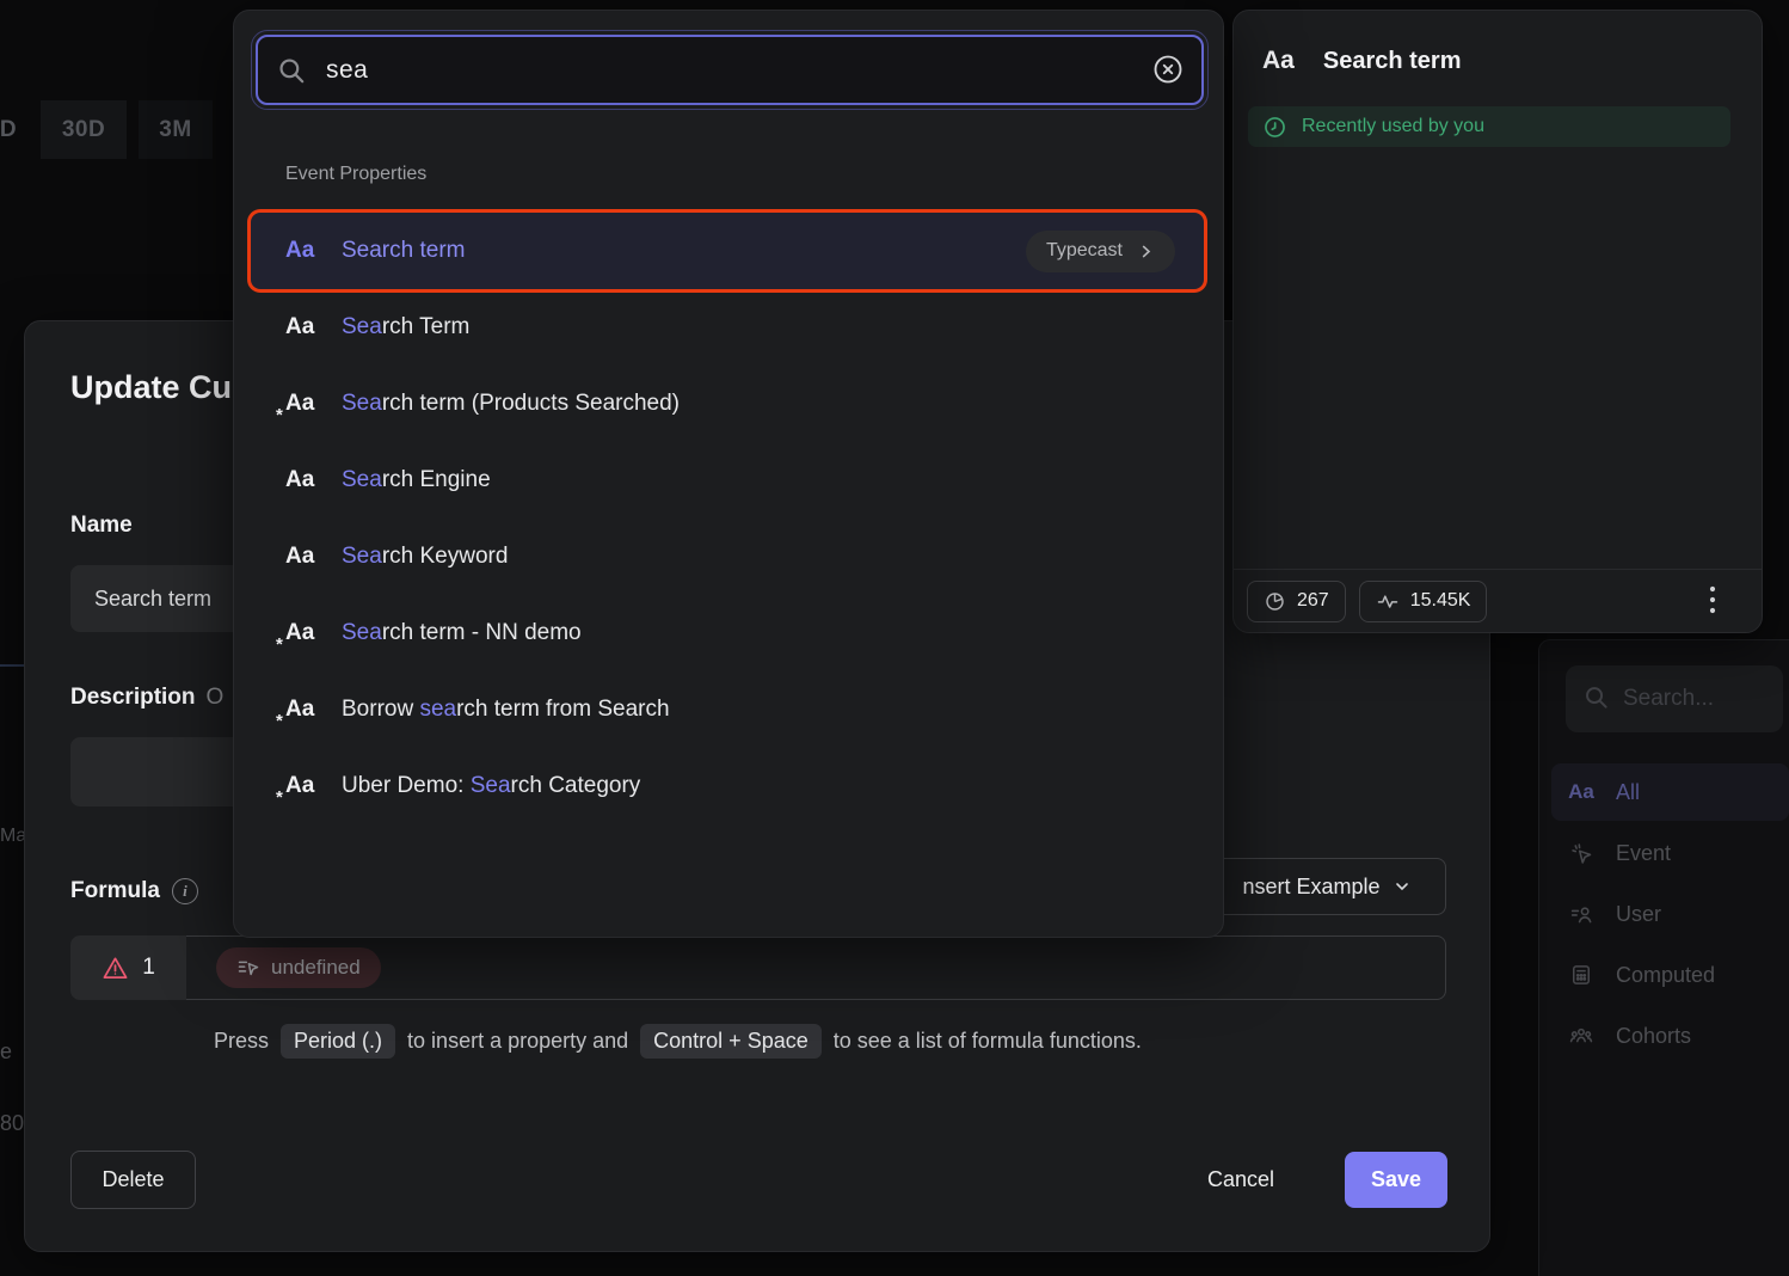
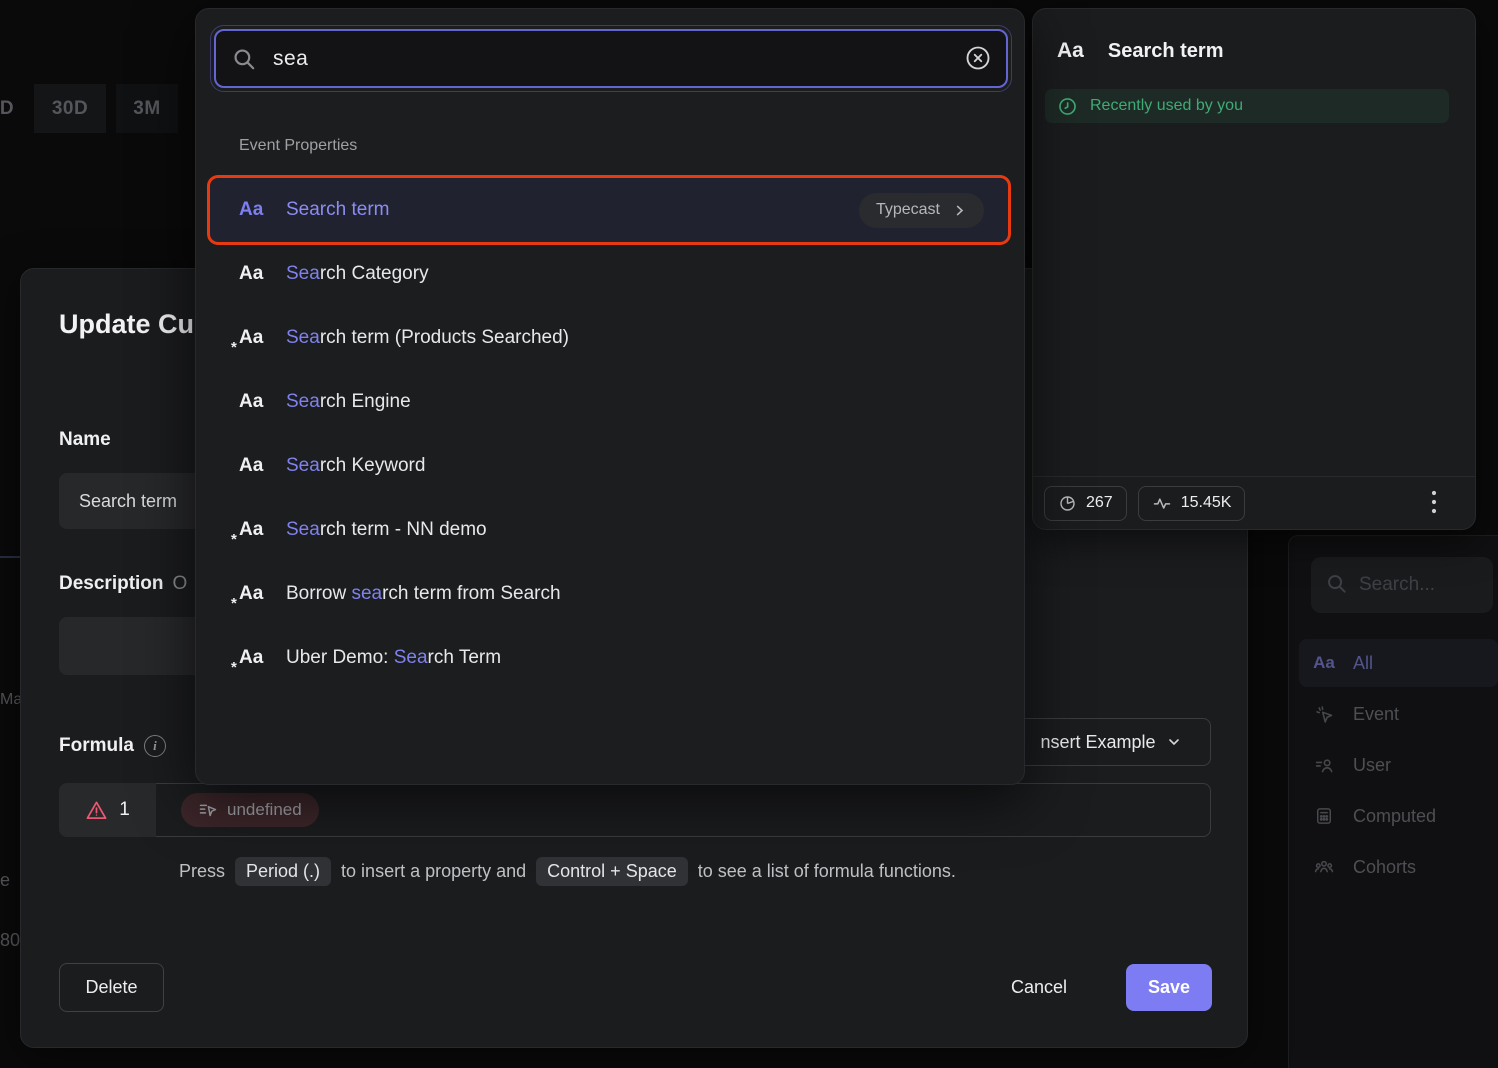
  D
  30D
  3M
  e
  80
  Update Cu
  Name
  Search term
  Description O
  Formula
  i
  1
  undefined
  nsert Example
  Press
  Period (.)
  to insert a property and
  Control + Space
  to see a list of formula functions.
  Delete
  Cancel
  Save
  Aa
  Search term
  Recently used by you
  267
  15.45K
  Search...
  Aa
  All
  Event
  User
  Computed
  Cohorts
  sea
  Event Properties
  Aa
  Search term
  Typecast
  Aa
- Search Term
+ Search Category
  Aa
  *
  Search term (Products Searched)
  Aa
  Search Engine
  Aa
  Search Keyword
  Aa
  *
  Search term - NN demo
  Aa
  *
  Borrow search term from Search
  Aa
  *
- Uber Demo: Search Category
+ Uber Demo: Search Term
